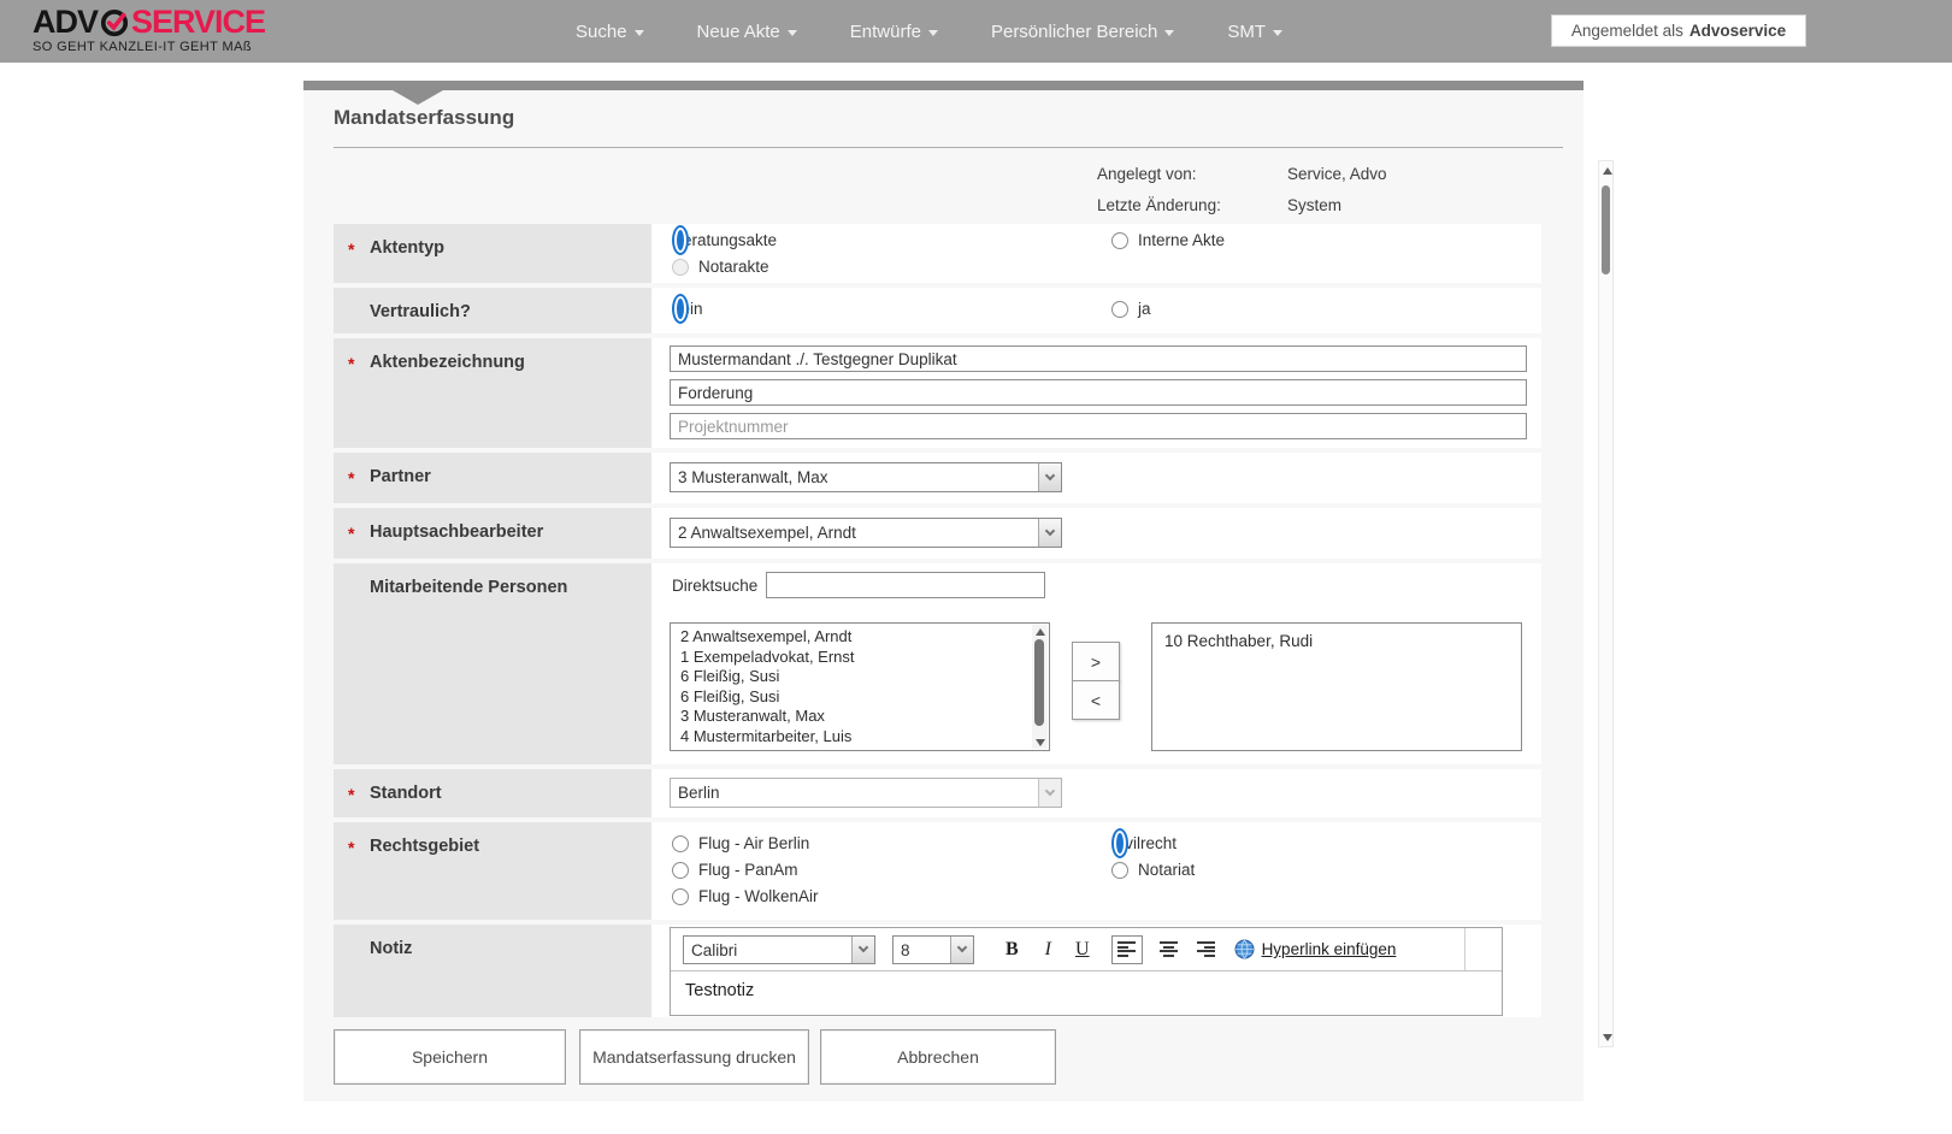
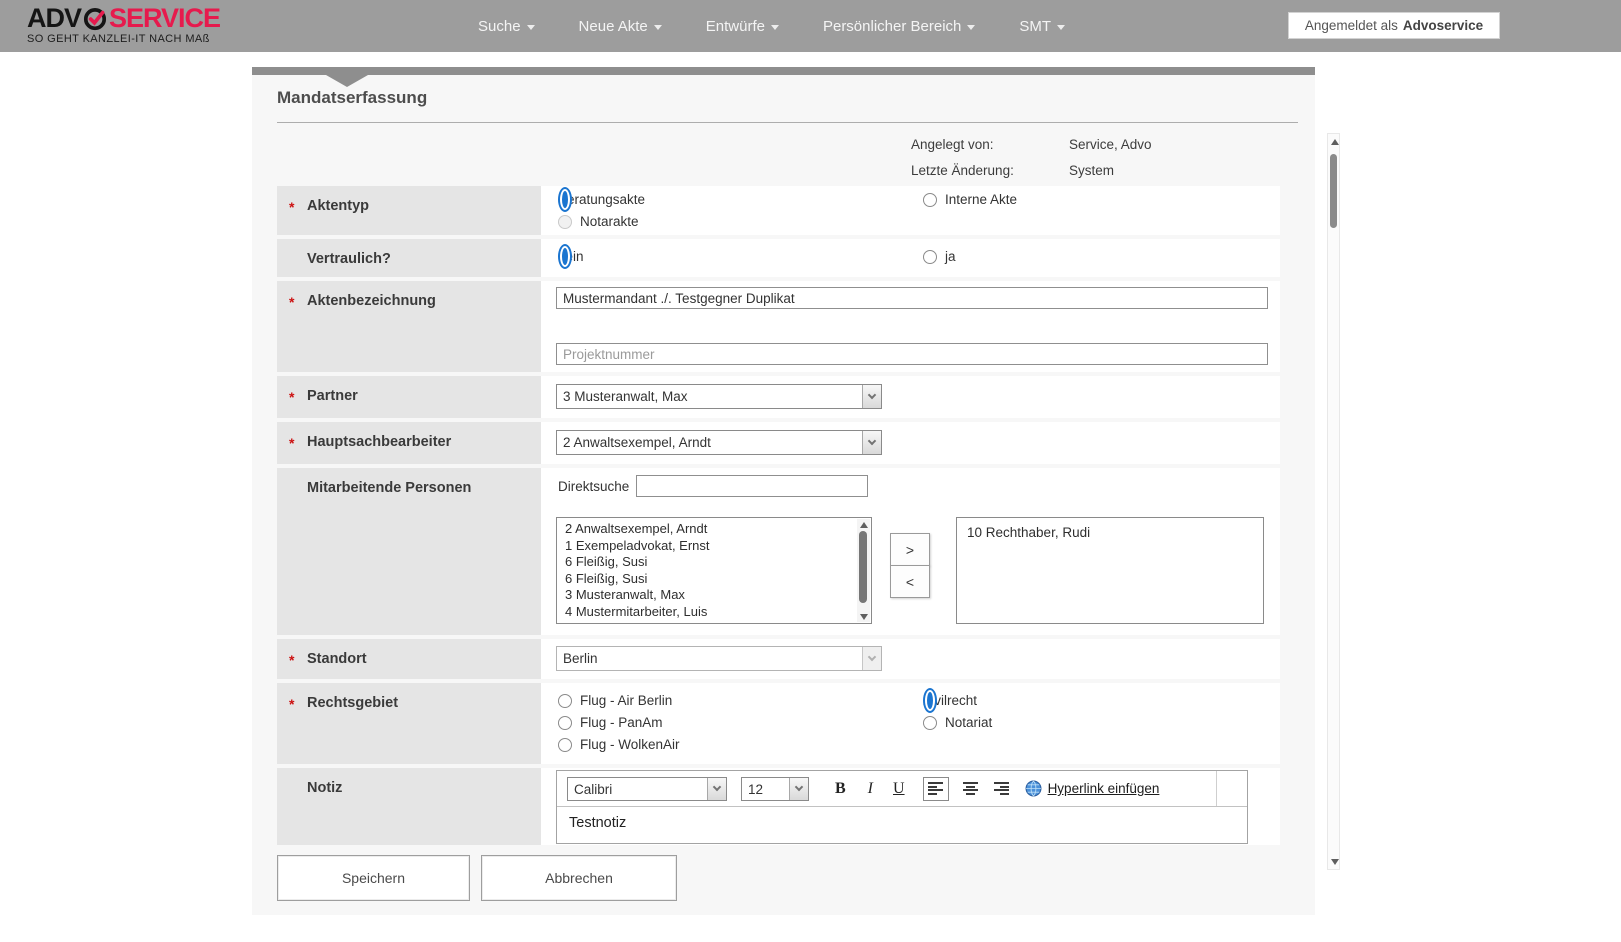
  ADV
  SERVICE
- SO GEHT KANZLEI-IT GEHT MAß
+ SO GEHT KANZLEI-IT NACH MAß
  Suche
  Neue Akte
  Entwürfe
  Persönlicher Bereich
  SMT
  Angemeldet als
  Advoservice
  Mandatserfassung
  Angelegt von:
  Service, Advo
  Letzte Änderung:
  System
  *
  Aktentyp
  ratungsakte
  Notarakte
  Interne Akte
  Vertraulich?
  ja
  *
  Aktenbezeichnung
  Mustermandant ./. Testgegner Duplikat
- Forderung
  Projektnummer
  *
  Partner
  3 Musteranwalt, Max
  *
  Hauptsachbearbeiter
  2 Anwaltsexempel, Arndt
  Mitarbeitende Personen
  Direktsuche
  2 Anwaltsexempel, Arndt
  1 Exempeladvokat, Ernst
  6 Fleißig, Susi
  6 Fleißig, Susi
  3 Musteranwalt, Max
  4 Mustermitarbeiter, Luis
  >
  <
  10 Rechthaber, Rudi
  *
  Standort
  Berlin
  *
  Rechtsgebiet
  Flug - Air Berlin
  Flug - PanAm
  Flug - WolkenAir
  vilrecht
  Notariat
  Notiz
  Calibri
- 8
+ 12
  B
  I
  U
  Hyperlink einfügen
  Testnotiz
  Speichern
- Mandatserfassung drucken
  Abbrechen
